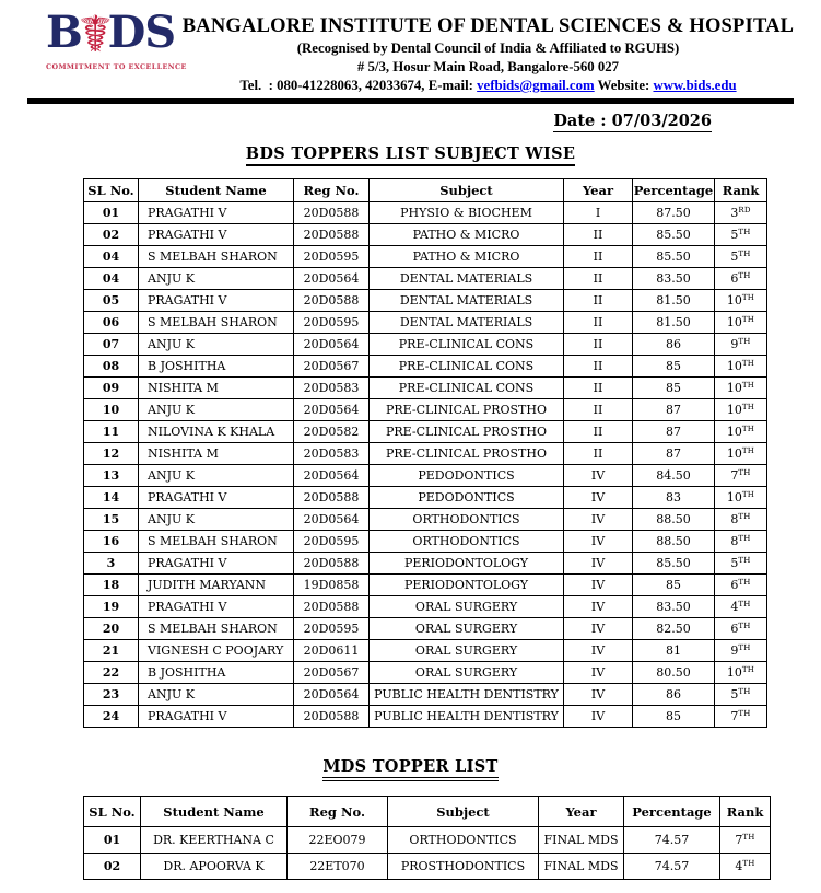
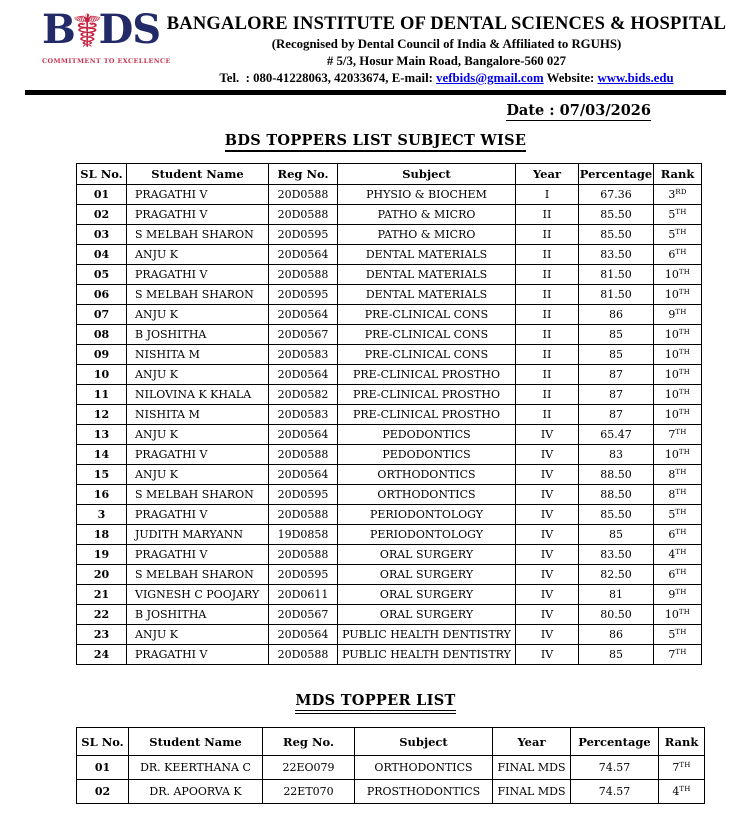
  B☤DS
  COMMITMENT TO EXCELLE
  BANGALORE INSTITUTE OF DENTAL SCIENCES & HOSPITAL
  (Recognised by Dental Council of India & Affiliated to RGUHS)
  # 5/3, Hosur Main Road, Bangalore-560 027
  Tel. : 080-41228063, 42033674, E-mail: vefbids@gmail.com Website: www.bids.edu
  Date : 07/03/2026
  BDS TOPPERS LIST SUBJECT WISE
  SL No.	Student Name	Reg No.	Subject	Year	Percentage	Rank
- 01	PRAGATHI V	20D0588	PHYSIO & BIOCHEM	I	87.50	3RD
+ 01	PRAGATHI V	20D0588	PHYSIO & BIOCHEM	I	67.36	3RD
  02	PRAGATHI V	20D0588	PATHO & MICRO	II	85.50	5TH
- 04	S MELBAH SHARON	20D0595	PATHO & MICRO	II	85.50	5TH
+ 03	S MELBAH SHARON	20D0595	PATHO & MICRO	II	85.50	5TH
  04	ANJU K	20D0564	DENTAL MATERIALS	II	83.50	6TH
  05	PRAGATHI V	20D0588	DENTAL MATERIALS	II	81.50	10TH
  06	S MELBAH SHARON	20D0595	DENTAL MATERIALS	II	81.50	10TH
  07	ANJU K	20D0564	PRE-CLINICAL CONS	II	86	9TH
  08	B JOSHITHA	20D0567	PRE-CLINICAL CONS	II	85	10TH
  09	NISHITA M	20D0583	PRE-CLINICAL CONS	II	85	10TH
  10	ANJU K	20D0564	PRE-CLINICAL PROSTHO	II	87	10TH
  11	NILOVINA K KHALA	20D0582	PRE-CLINICAL PROSTHO	II	87	10TH
  12	NISHITA M	20D0583	PRE-CLINICAL PROSTHO	II	87	10TH
- 13	ANJU K	20D0564	PEDODONTICS	IV	84.50	7TH
+ 13	ANJU K	20D0564	PEDODONTICS	IV	65.47	7TH
  14	PRAGATHI V	20D0588	PEDODONTICS	IV	83	10TH
  15	ANJU K	20D0564	ORTHODONTICS	IV	88.50	8TH
  16	S MELBAH SHARON	20D0595	ORTHODONTICS	IV	88.50	8TH
  3	PRAGATHI V	20D0588	PERIODONTOLOGY	IV	85.50	5
  18	JUDITH MARYANN	19D0858	PERIODONTOLOGY	IV	85	6TH
  19	PRAGATHI V	20D0588	ORAL SURGERY	IV	83.50	4TH
  20	S MELBAH SHARON	20D0595	ORAL SURGERY	IV	82.50	6TH
  21	VIGNESH C POOJARY	20D0611	ORAL SURGERY	IV	81	9TH
  22	B JOSHITHA	20D0567	ORAL SURGERY	IV	80.50	10TH
  23	ANJU K	20D0564	PUBLIC HEALTH DENTISTRY	IV	86	5TH
  24	PRAGATHI V	20D0588	PUBLIC HEALTH DENTISTRY	IV	85	7TH
  MDS TOPPER LIST
  SL No.	Student Name	Reg No.	Subject	Year	Percentage	Rank
  01	DR. KEERTHANA C	22EO079	ORTHODONTICS	FINAL MDS	74.57	7TH
  02	DR. APOORVA K	22ET070	PROSTHODONTICS	FINAL MDS	74.57	4TH
